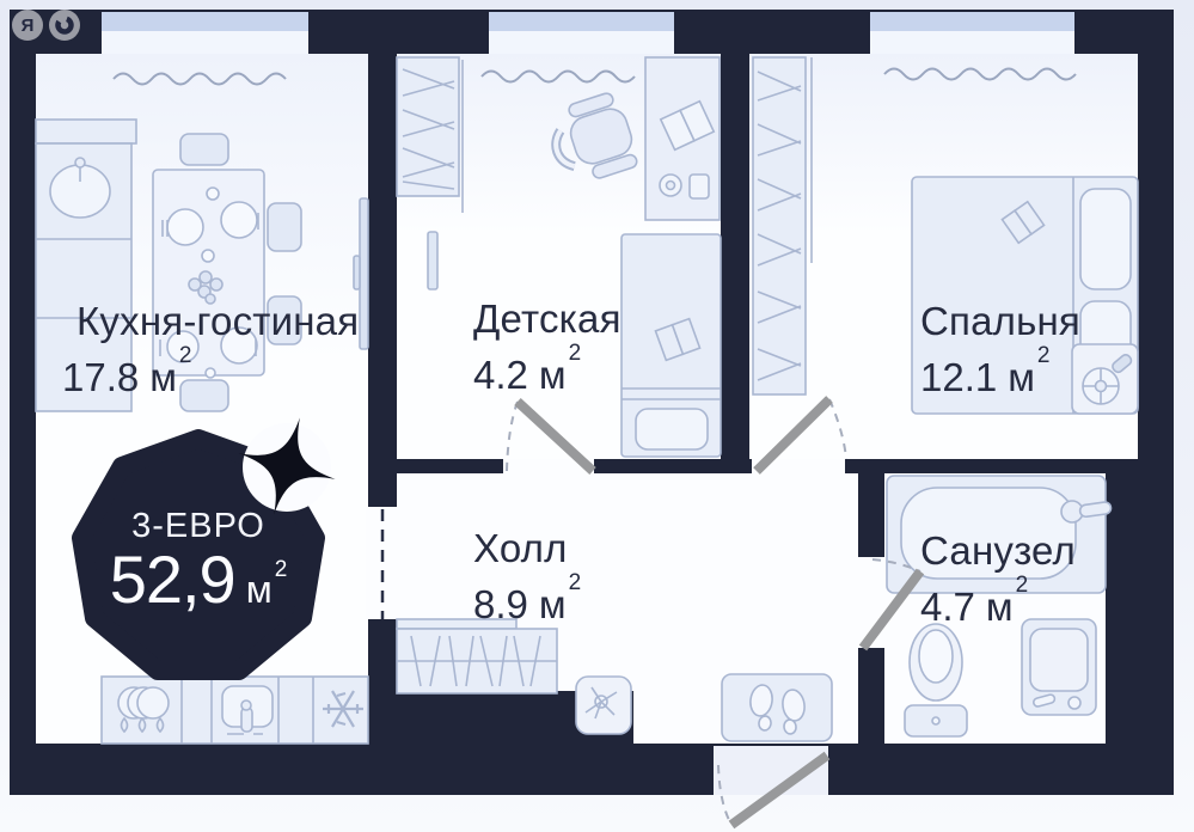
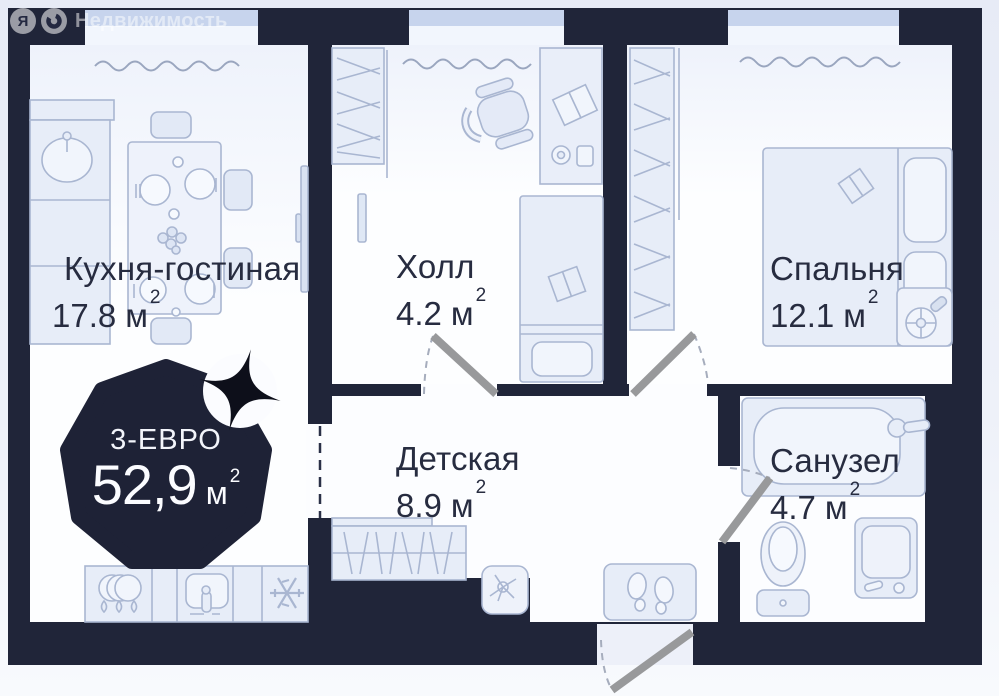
  Я
+ Недвижимость
  Кухня-гостиная
  17.8 м2
- Детская
+ Холл
  4.2 м2
  Спальня
  12.1 м2
- Холл
+ Детская
  8.9 м2
  Санузел
  4.7 м2
  3-ЕВРО
  52,9
  м
  2
